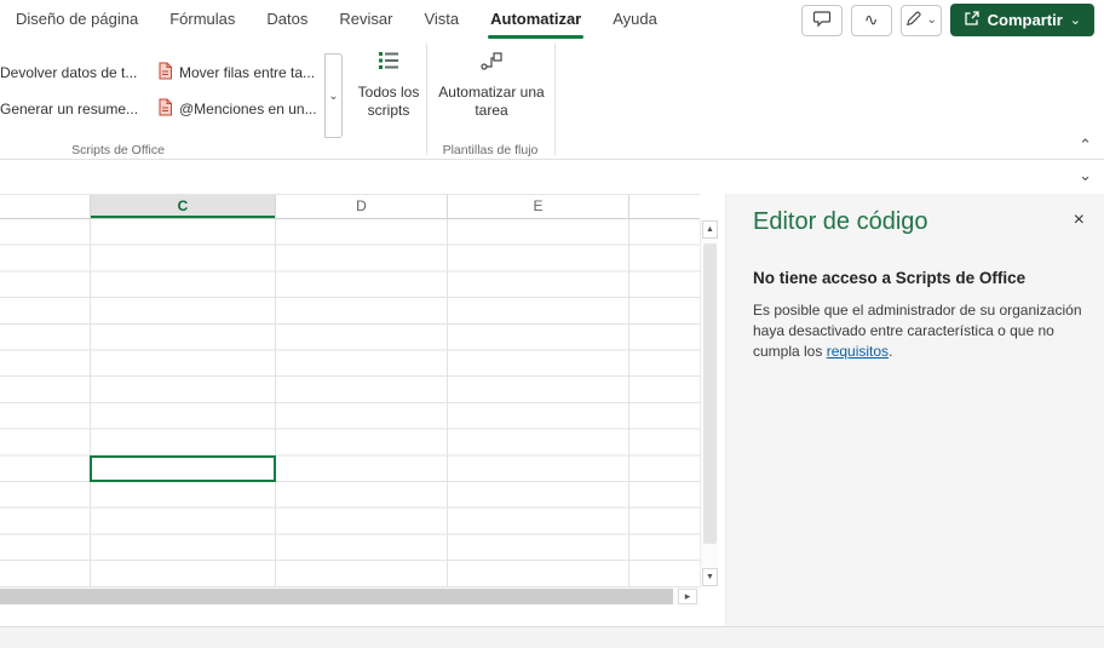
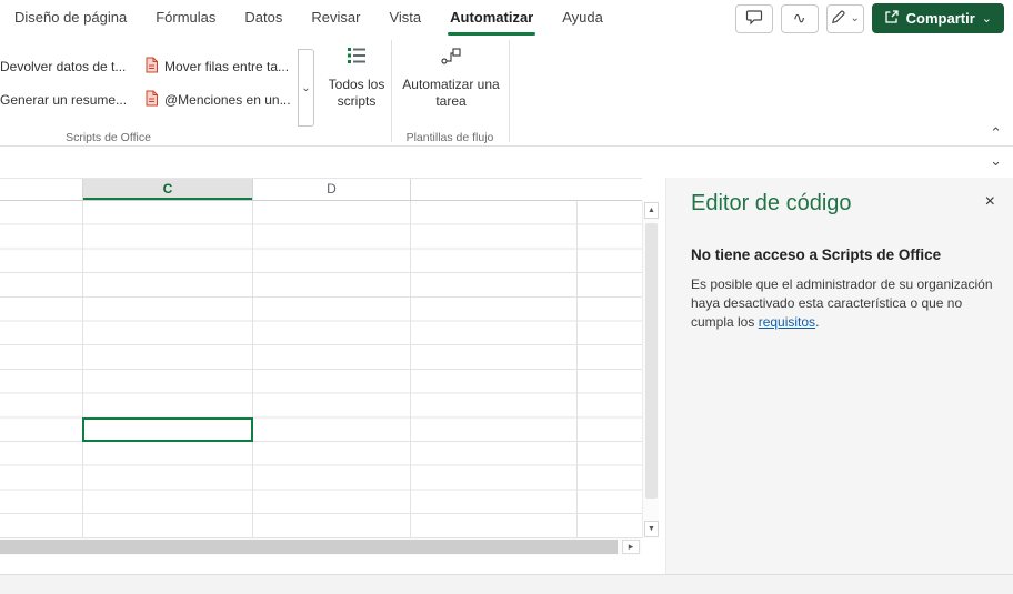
  Diseño de página
  Fórmulas
  Datos
  Revisar
  Vista
  Automatizar
  Ayuda
  ∿
  ⌄
  Compartir
  ⌄
  Devolver datos de t...
  Mover filas entre ta...
  Generar un resume...
  @Menciones en un...
  ⌄
  Todos los scripts
  Automatizar una tarea
  Scripts de Office
  Plantillas de flujo
  ⌃
  ⌄
  C
  D
- E
  ▸
  Editor de código
  ×
  No tiene acceso a Scripts de Office
- Es posible que el administrador de su organización haya desactivado entre característica o que no cumpla los requisitos.
+ Es posible que el administrador de su organización haya desactivado esta característica o que no cumpla los requisitos.
